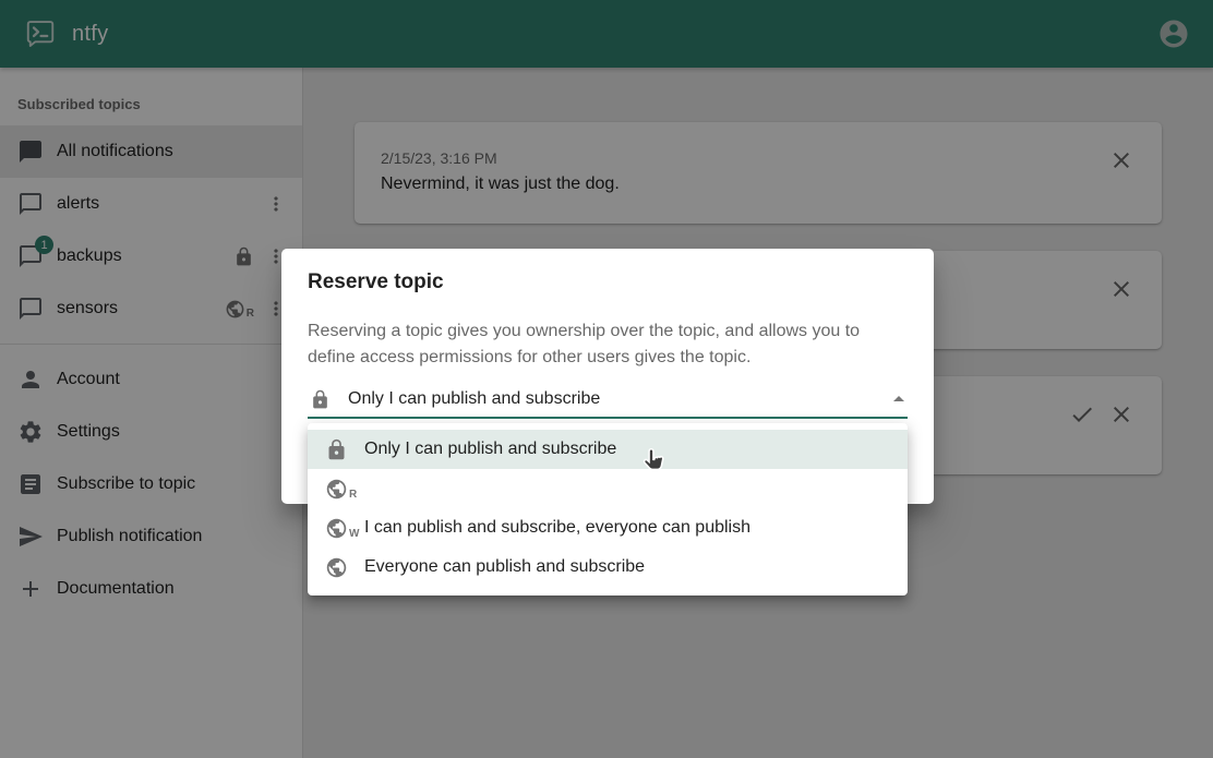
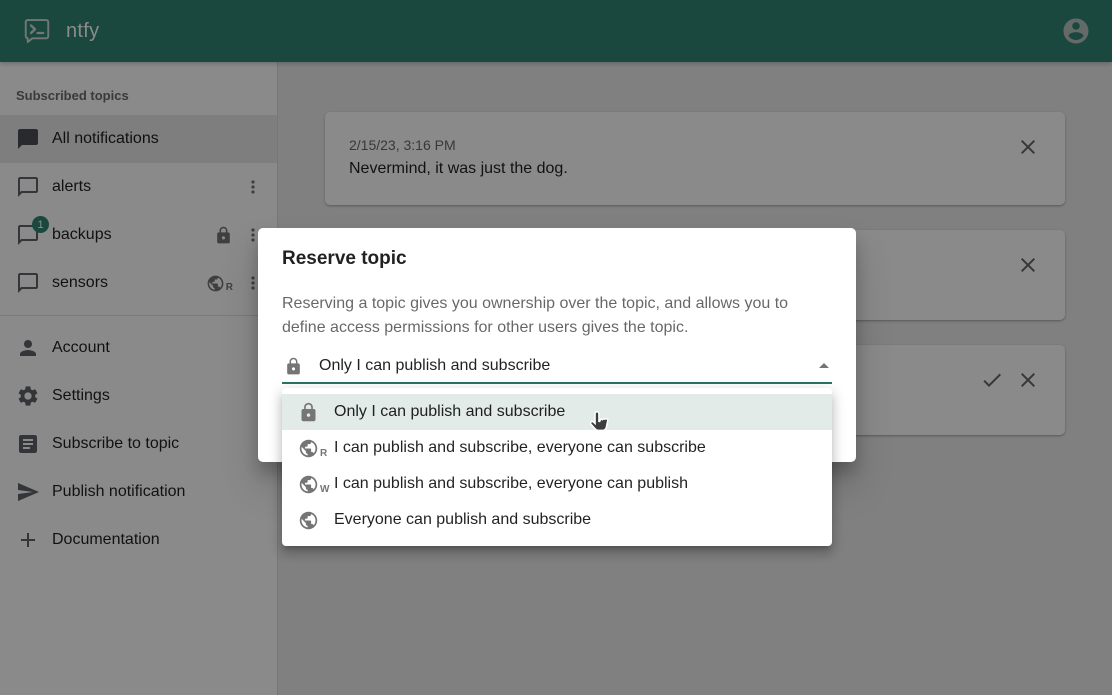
  ntfy
  Subscribed topics
  All notifications
  alerts
  1
  backups
  sensors
  R
  Account
  Settings
  Subscribe to topic
  Publish notification
  Documentation
  2/15/23, 3:16 PM
  Nevermind, it was just the dog.
  Reserve topic
  Reserving a topic gives you ownership over the topic, and allows you to define access permissions for other users gives the topic.
  Only I can publish and subscribe
  Only I can publish and subscribe
  R
+ I can publish and subscribe, everyone can subscribe
  W
  I can publish and subscribe, everyone can publish
  Everyone can publish and subscribe
